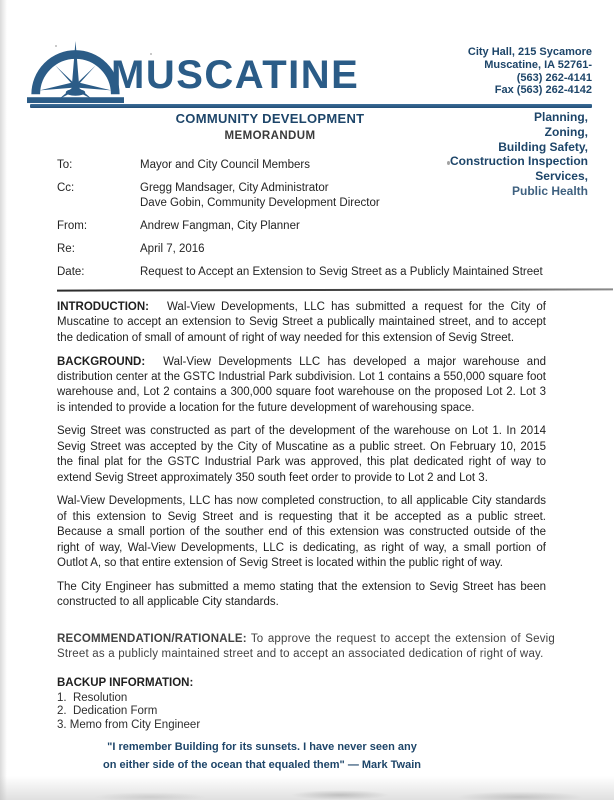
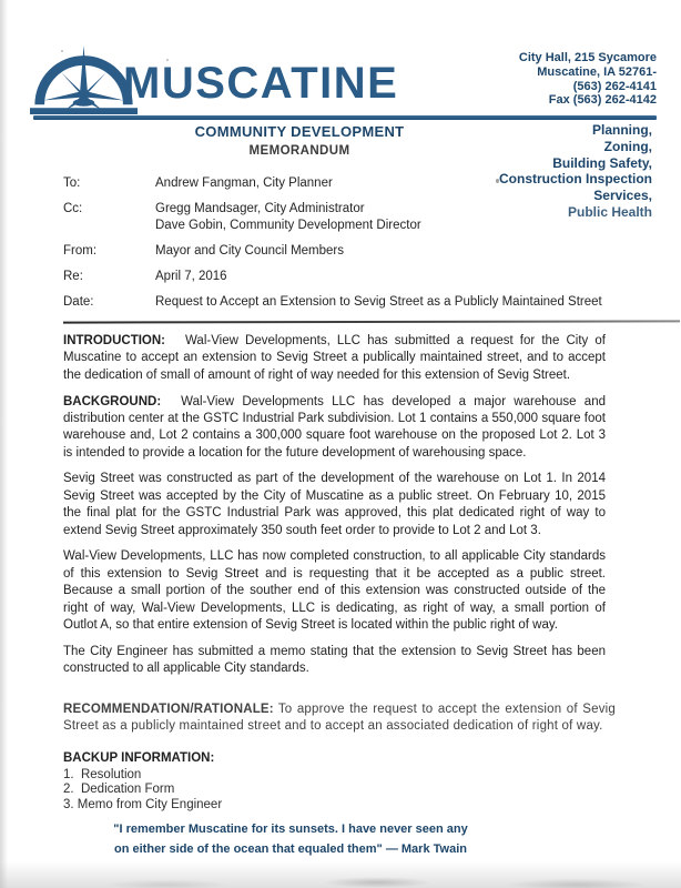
  MUSCATINE
  City Hall, 215 Sycamore
  Muscatine, IA 52761-
  (563) 262-4141
  Fax (563) 262-4142
  COMMUNITY DEVELOPMENT
  MEMORANDUM
  Planning,
  Zoning,
  Building Safety,
  Construction Inspection
  Services,
  Public Health
  To:
- Mayor and City Council Members
+ Andrew Fangman, City Planner
  Cc:
  Gregg Mandsager, City Administrator
  Dave Gobin, Community Development Director
  From:
- Andrew Fangman, City Planner
+ Mayor and City Council Members
  Re:
  April 7, 2016
  Date:
  Request to Accept an Extension to Sevig Street as a Publicly Maintained Street
  INTRODUCTION: Wal-View Developments, LLC has submitted a request for the City of Muscatine to accept an extension to Sevig Street a publically maintained street, and to accept the dedication of small of amount of right of way needed for this extension of Sevig Street.
  BACKGROUND: Wal-View Developments LLC has developed a major warehouse and distribution center at the GSTC Industrial Park subdivision. Lot 1 contains a 550,000 square foot warehouse and, Lot 2 contains a 300,000 square foot warehouse on the proposed Lot 2. Lot 3 is intended to provide a location for the future development of warehousing space.
  Sevig Street was constructed as part of the development of the warehouse on Lot 1. In 2014 Sevig Street was accepted by the City of Muscatine as a public street. On February 10, 2015 the final plat for the GSTC Industrial Park was approved, this plat dedicated right of way to extend Sevig Street approximately 350 south feet order to provide to Lot 2 and Lot 3.
  Wal-View Developments, LLC has now completed construction, to all applicable City standards of this extension to Sevig Street and is requesting that it be accepted as a public street. Because a small portion of the souther end of this extension was constructed outside of the right of way, Wal-View Developments, LLC is dedicating, as right of way, a small portion of Outlot A, so that entire extension of Sevig Street is located within the public right of way.
  The City Engineer has submitted a memo stating that the extension to Sevig Street has been constructed to all applicable City standards.
  RECOMMENDATION/RATIONALE: To approve the request to accept the extension of Sevig Street as a publicly maintained street and to accept an associated dedication of right of way.
  BACKUP INFORMATION:
  1. Resolution
  2. Dedication Form
  3. Memo from City Engineer
- "I remember Building for its sunsets. I have never seen any
+ "I remember Muscatine for its sunsets. I have never seen any
  on either side of the ocean that equaled them" — Mark Twain
